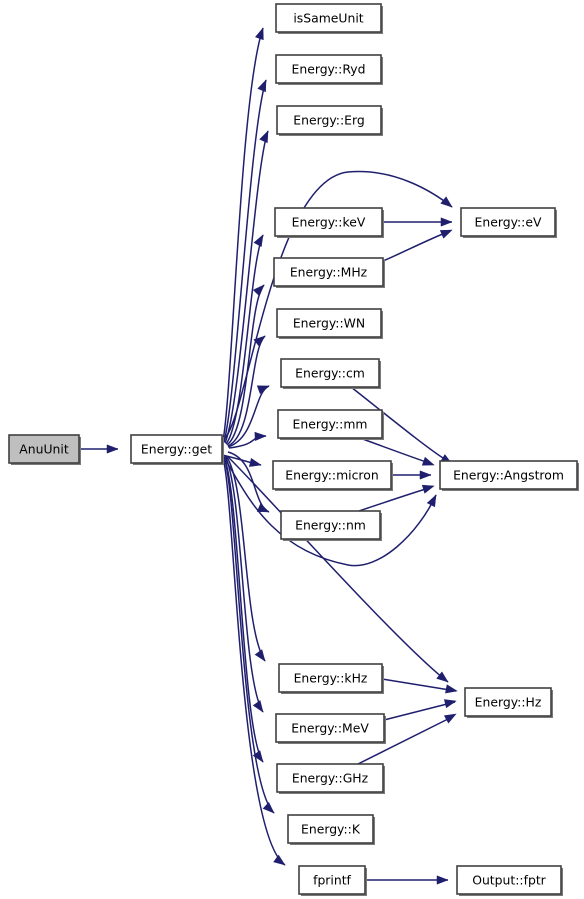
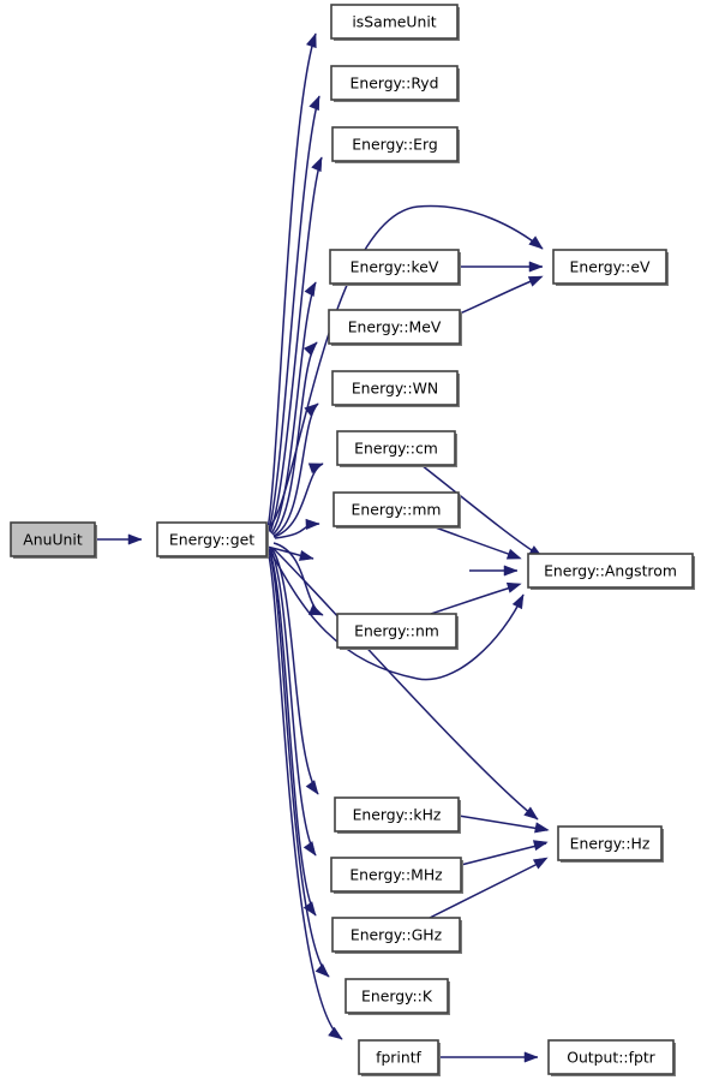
  AnuUnit
  Energy::get
  isSameUnit
  Energy::Ryd
  Energy::Erg
  Energy::keV
- Energy::MHz
+ Energy::MeV
  Energy::WN
  Energy::cm
  Energy::mm
- Energy::micron
  Energy::nm
  Energy::kHz
- Energy::MeV
+ Energy::MHz
  Energy::GHz
  Energy::K
  fprintf
  Energy::eV
  Energy::Angstrom
  Energy::Hz
  Output::fptr
